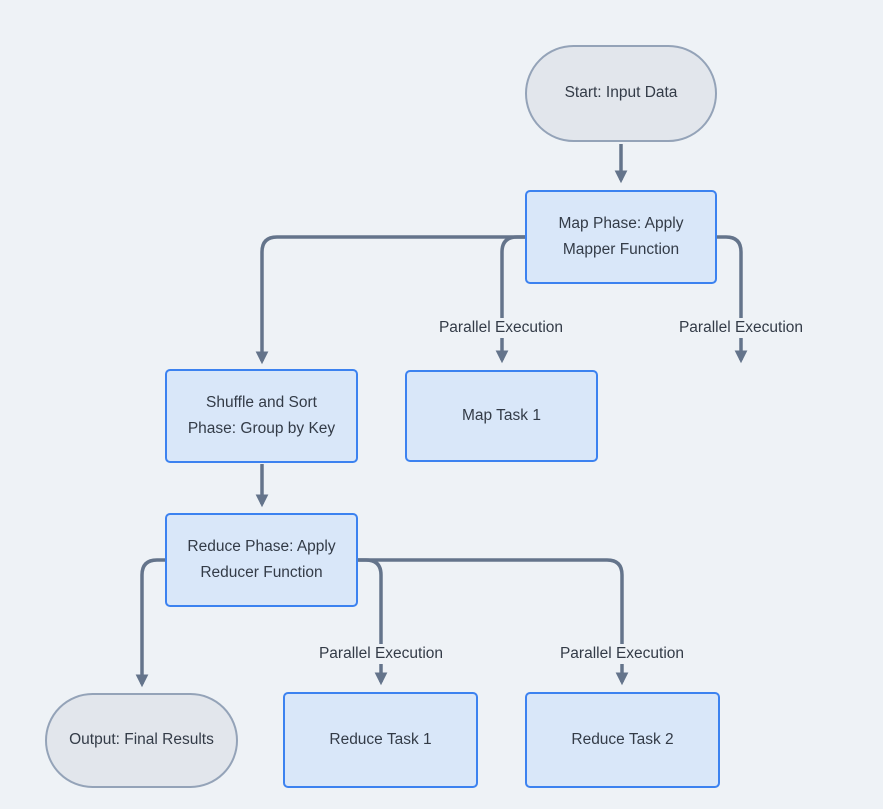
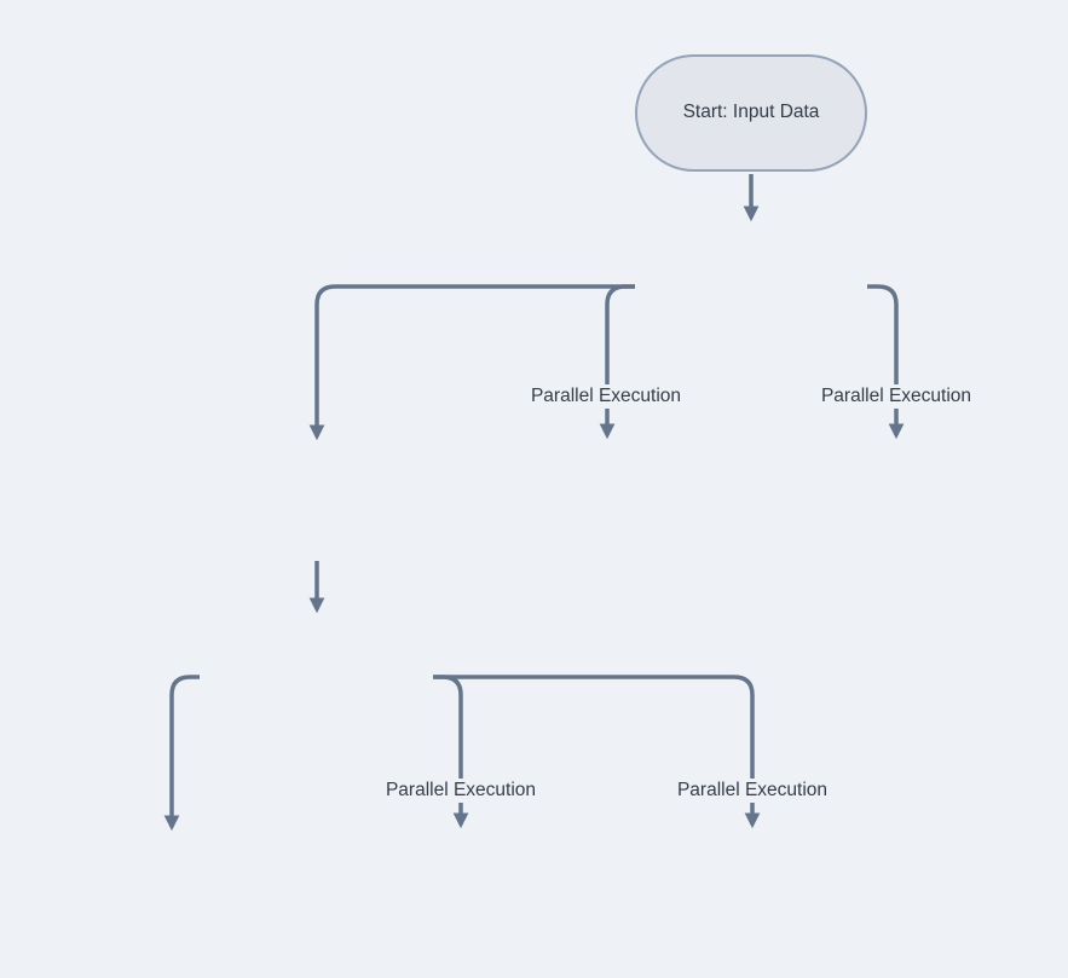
  Start: Input Data
- Map Phase: Apply Mapper Function
- Map Task 1
- Shuffle and Sort Phase: Group by Key
- Reduce Phase: Apply Reducer Function
- Reduce Task 1
- Reduce Task 2
- Output: Final Results
  Parallel Execution
  Parallel Execution
  Parallel Execution
  Parallel Execution
